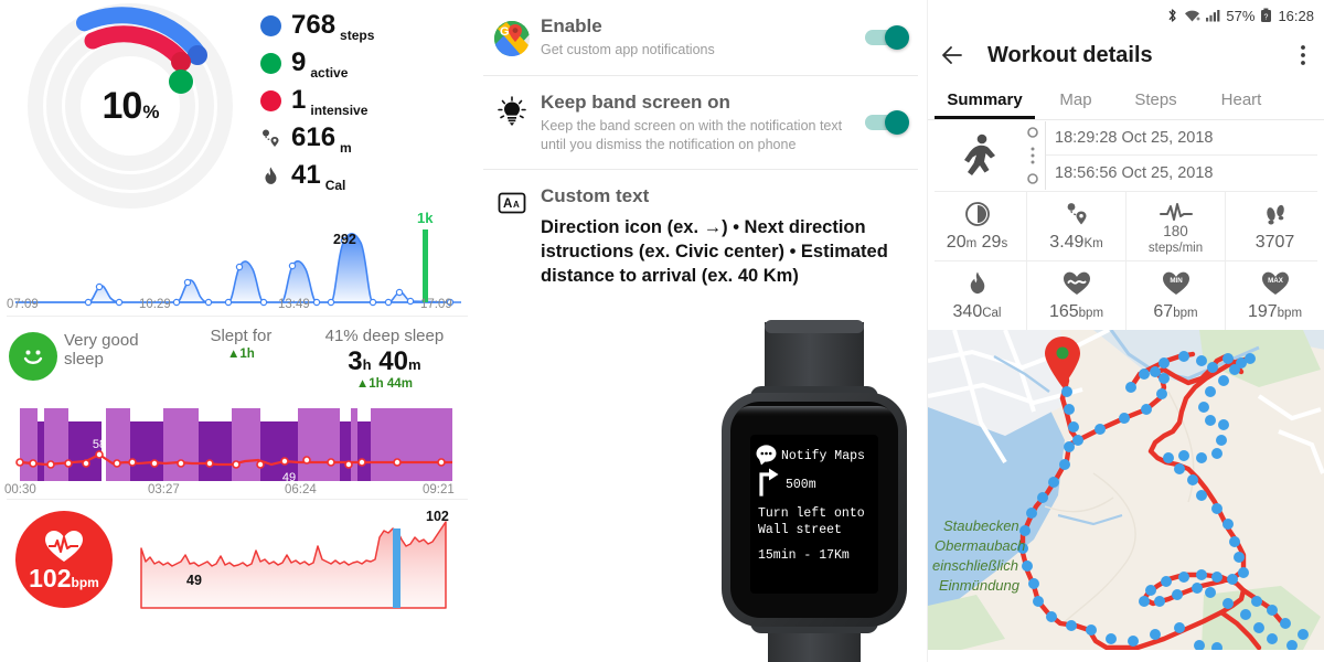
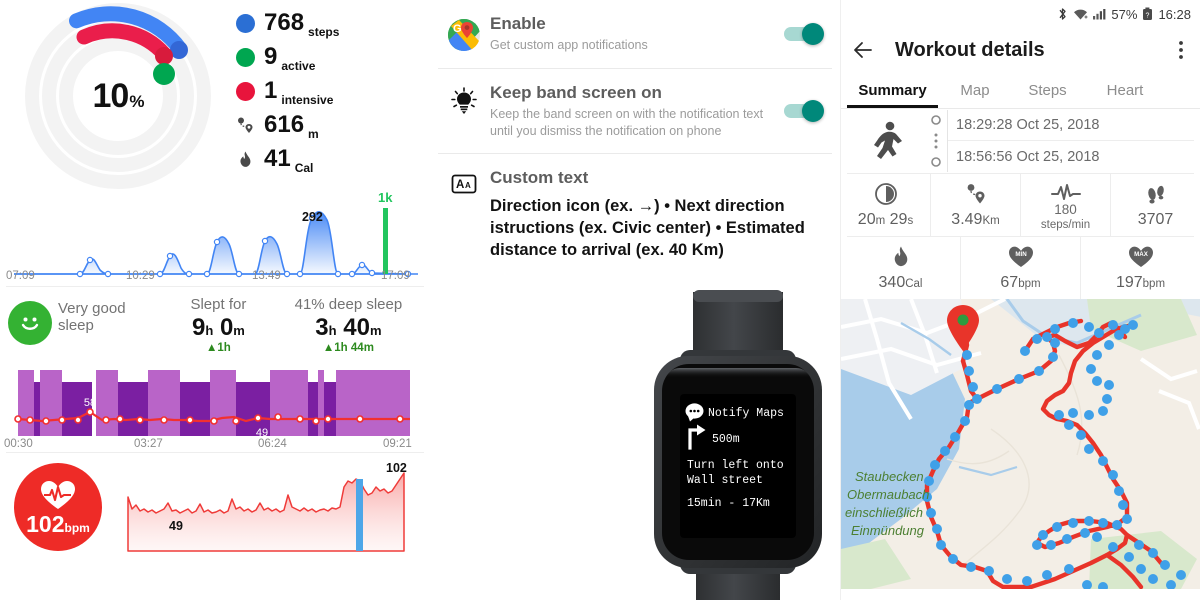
  10
  %
  768
  steps
  9
  active
  1
  intensive
  616
  m
  41
  Cal
  292
  1k
  07:09
  10:29
  13:49
  17:09
  Very good sleep
  Slept for
+ 9h 0m
  ▲1h
  41% deep sleep
  3h 40m
  ▲1h 44m
  58
  49
  00:30
  03:27
  06:24
  09:21
  102bpm
  49
  102
  G
  Enable
  Get custom app notifications
  Keep band screen on
  Keep the band screen on with the notification text until you dismiss the notification on phone
  A
  A
  Custom text
  Direction icon (ex. →) • Next direction istructions (ex. Civic center) • Estimated distance to arrival (ex. 40 Km)
  Notify Maps
  500m
  Turn left onto
  Wall street
  15min - 17Km
  57%
  16:28
  Workout details
  Summary
  Map
  Steps
  Heart
  18:29:28 Oct 25, 2018
  18:56:56 Oct 25, 2018
  20m 29s
  3.49Km
  180
  steps/min
  3707
  340Cal
- 165bpm
  67bpm
  197bpm
  Staubecken
  Obermaubach
  einschließlich
  Einmündung
